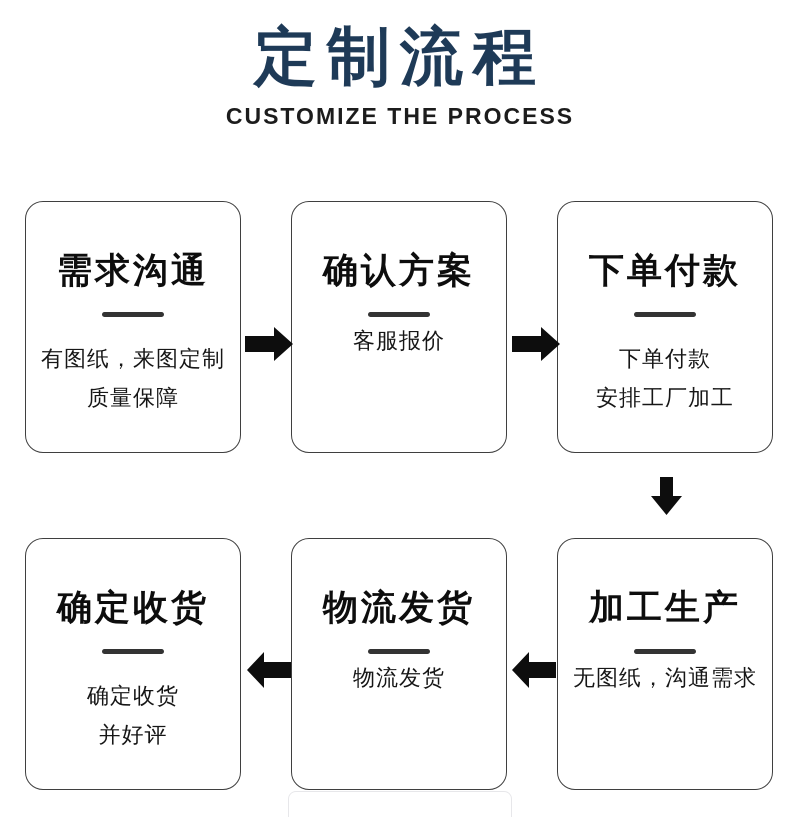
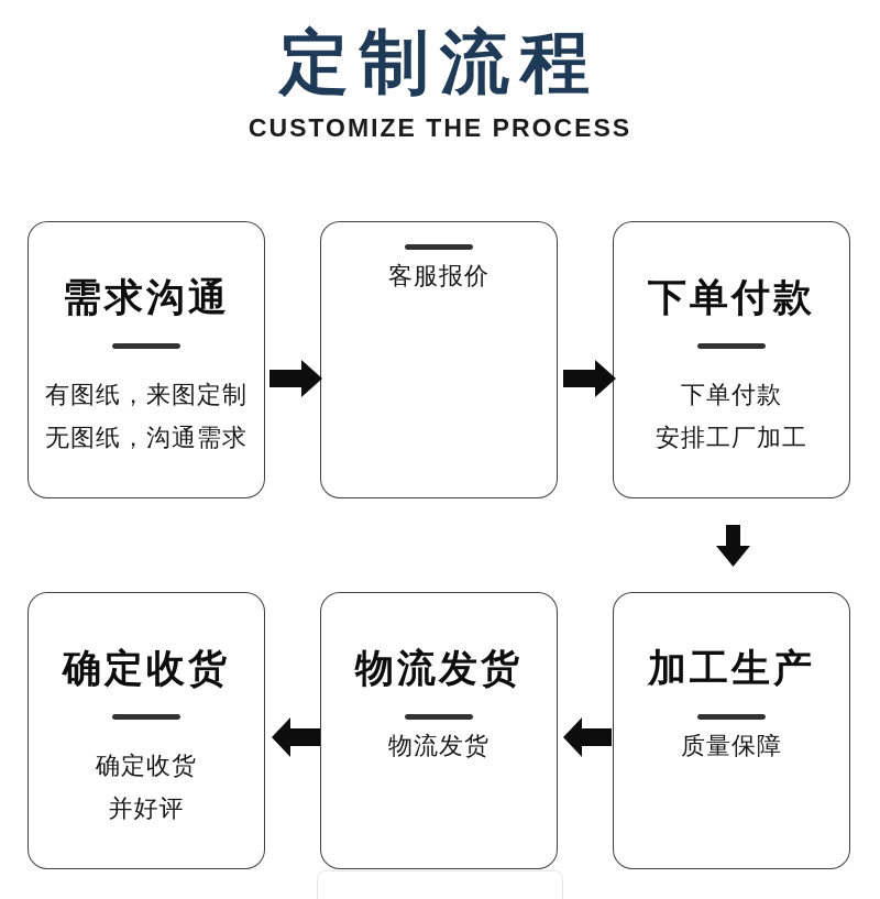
  定制流程
  CUSTOMIZE THE PROCESS
  需求沟通
  有图纸，来图定制
- 质量保障
+ 无图纸，沟通需求
- 确认方案
  客服报价
  下单付款
  下单付款
  安排工厂加工
  确定收货
  确定收货
  并好评
  物流发货
  物流发货
  加工生产
- 无图纸，沟通需求
+ 质量保障
